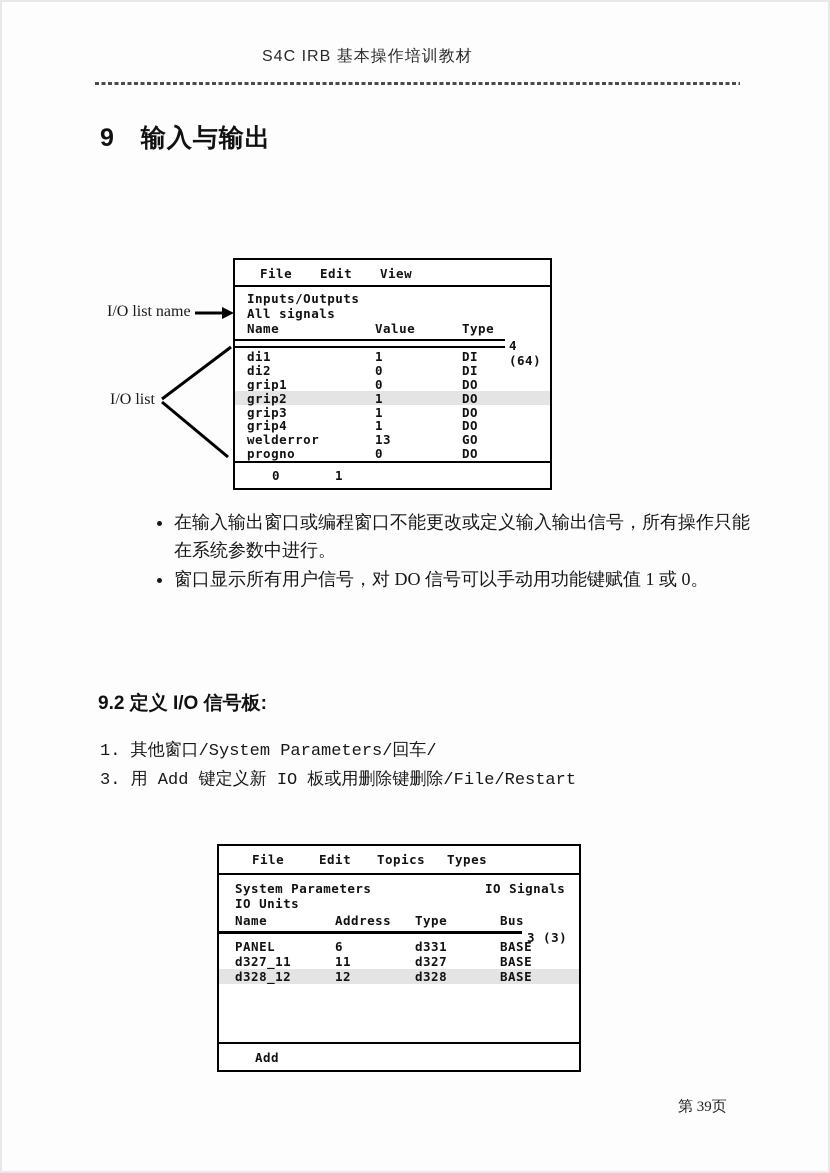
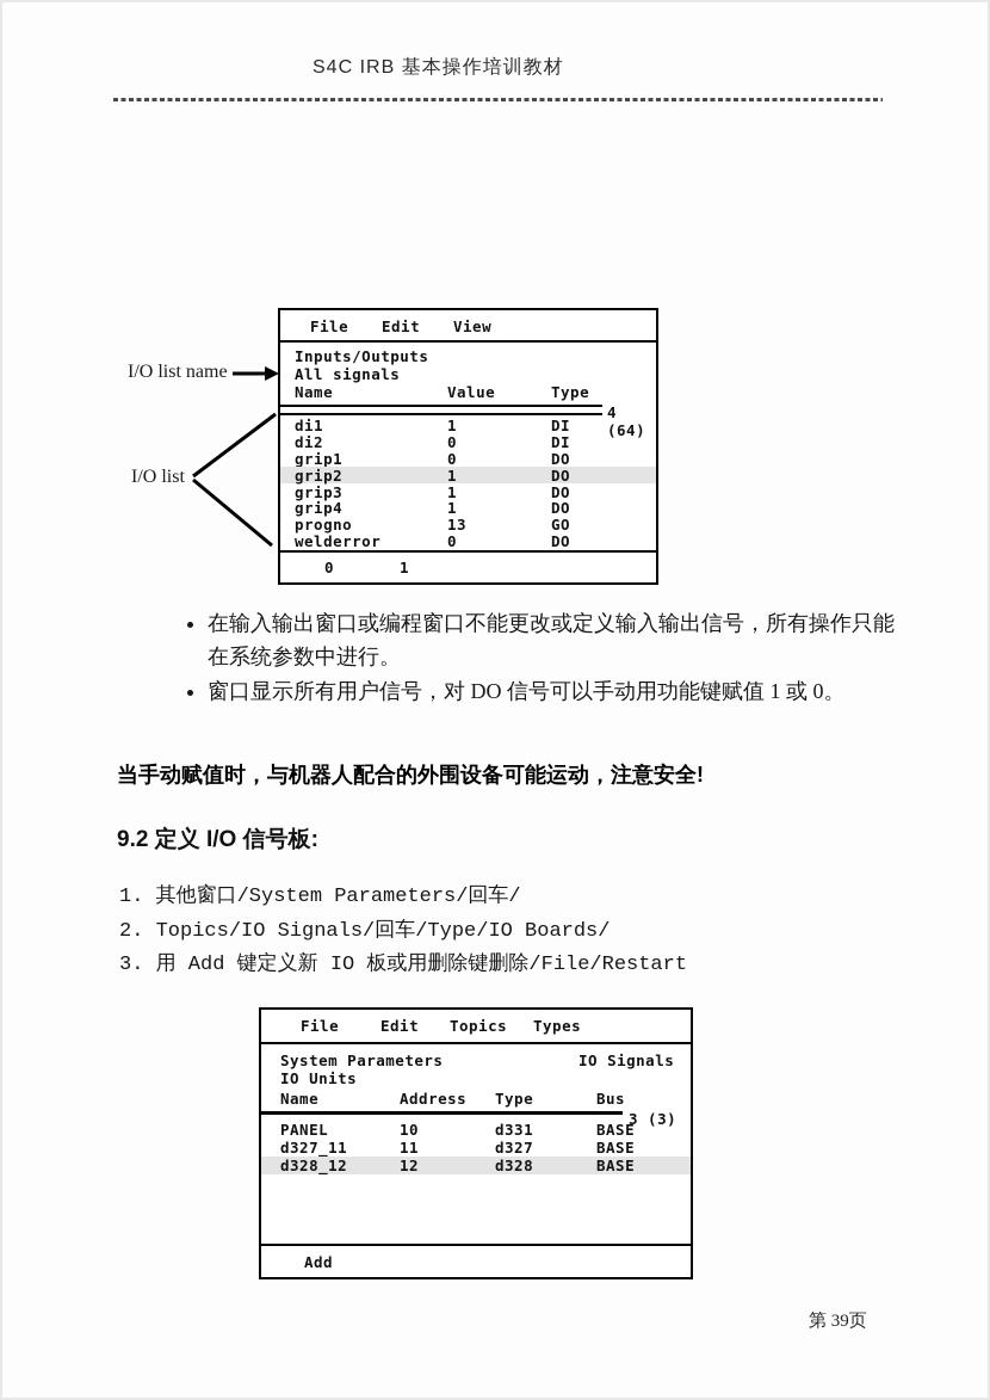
  S4C IRB 基本操作培训教材
- 9 输入与输出
  File
  Edit
  View
  Inputs/Outputs
  All signals
  Name
  Value
  Type
  4 (64)
  di1
  1
  DI
  di2
  0
  DI
  grip1
  0
  DO
  grip2
  1
  DO
  grip3
  1
  DO
  grip4
  1
  DO
- welderror
+ progno
  13
  GO
- progno
+ welderror
  0
  DO
  0
  1
  I/O list name
  I/O list
  在输入输出窗口或编程窗口不能更改或定义输入输出信号，所有操作只能在系统参数中进行。
  窗口显示所有用户信号，对 DO 信号可以手动用功能键赋值 1 或 0。
+ 当手动赋值时，与机器人配合的外围设备可能运动，注意安全!
  9.2 定义 I/O 信号板:
  1. 其他窗口/System Parameters/回车/
+ 2. Topics/IO Signals/回车/Type/IO Boards/
  3. 用 Add 键定义新 IO 板或用删除键删除/File/Restart
  File
  Edit
  Topics
  Types
  System Parameters
  IO Signals
  IO Units
  Name
  Address
  Type
  Bus
  3 (3)
  PANEL
- 6
+ 10
  d331
  BASE
  d327_11
  11
  d327
  BASE
  d328_12
  12
  d328
  BASE
  Add
  第 39页
